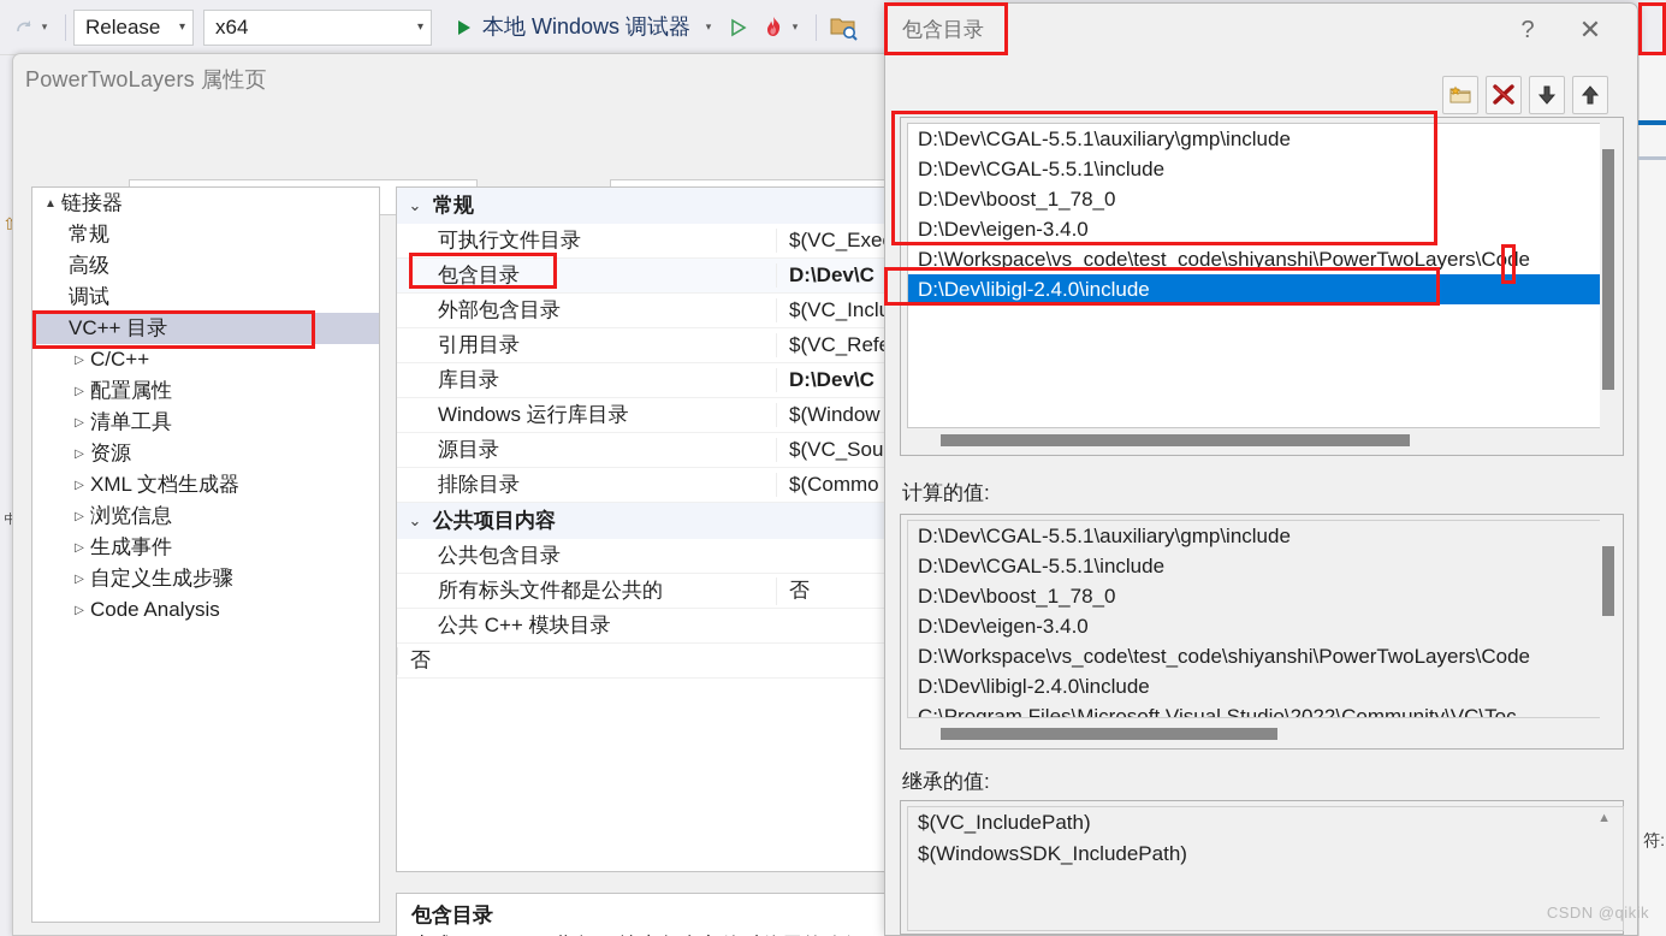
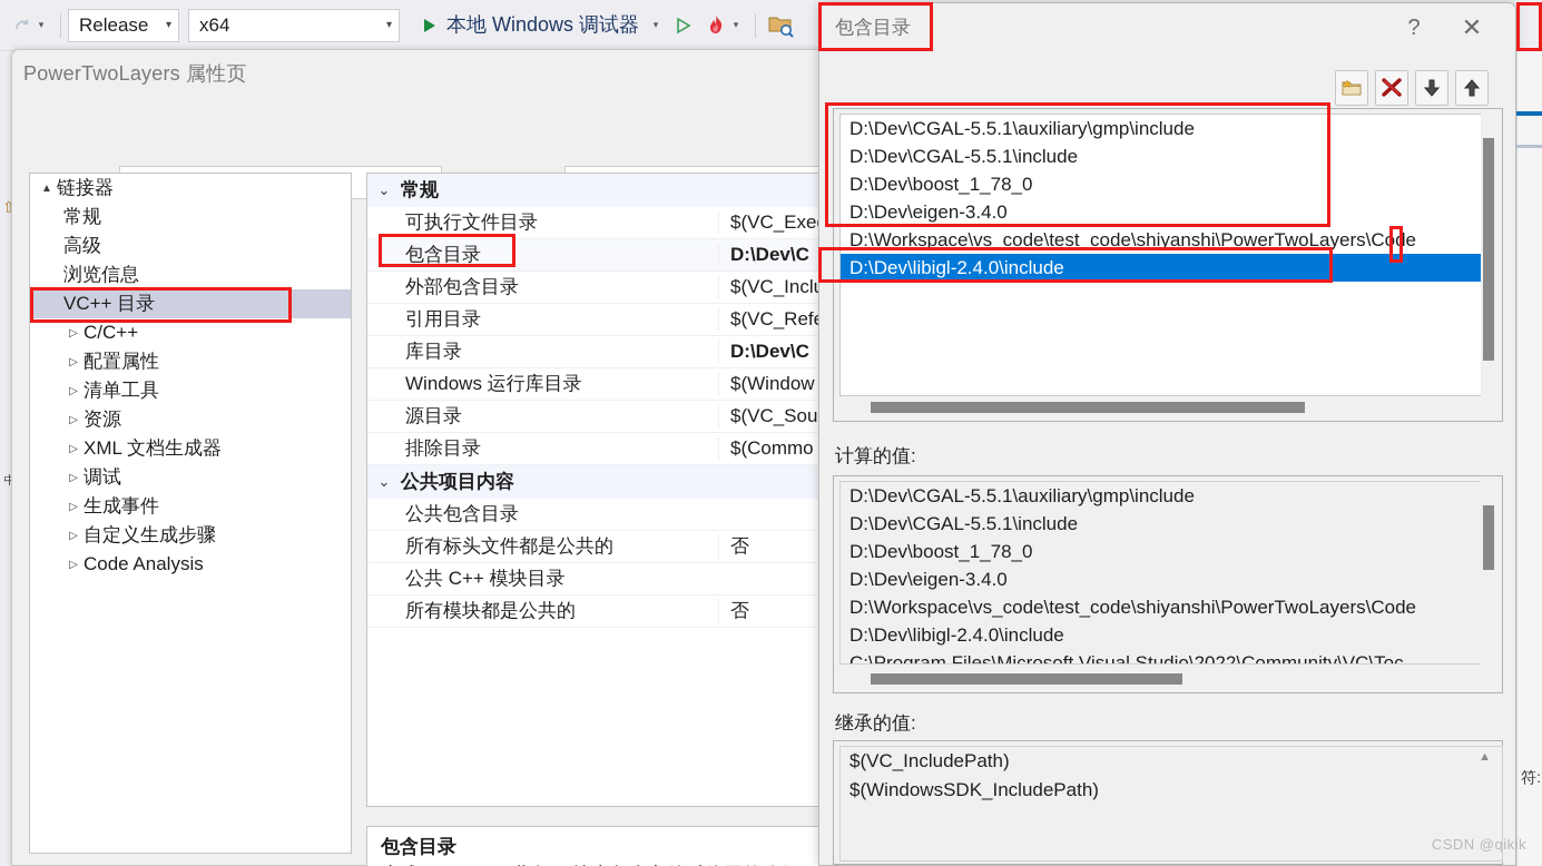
  ▾
  Release
  ▾
  x64
  ▾
  本地 Windows 调试器
  ▾
  ▾
  ⇧
  PowerTwoLayers 属性页
  ▲
  链接器
  常规
  高级
- 调试
+ 浏览信息
  VC++ 目录
  ▷
  C/C++
  ▷
  配置属性
  ▷
  清单工具
  ▷
  资源
  ▷
  XML 文档生成器
  ▷
- 浏览信息
+ 调试
  ▷
  生成事件
  ▷
  自定义生成步骤
  ▷
  Code Analysis
  ⌄
  常规
  可执行文件目录
  $(VC_Exe
  包含目录
  D:\Dev\C
  外部包含目录
  $(VC_Incl
  引用目录
  $(VC_Ref
  库目录
  D:\Dev\C
  Windows 运行库目录
  $(Window
  源目录
  $(VC_Sou
  排除目录
  $(Commo
  ⌄
  公共项目内容
  公共包含目录
  所有标头文件都是公共的
  否
  公共 C++ 模块目录
+ 所有模块都是公共的
  否
  包含目录
  包含目录
  ?
  ✕
  D:\Dev\CGAL-5.5.1\auxiliary\gmp\include
  D:\Dev\CGAL-5.5.1\include
  D:\Dev\boost_1_78_0
  D:\Dev\eigen-3.4.0
  D:\Workspace\vs_code\test_code\shiyanshi\PowerTwoLayers\Code
  D:\Dev\libigl-2.4.0\include
  计算的值:
  D:\Dev\CGAL-5.5.1\auxiliary\gmp\include
  D:\Dev\CGAL-5.5.1\include
  D:\Dev\boost_1_78_0
  D:\Dev\eigen-3.4.0
  D:\Workspace\vs_code\test_code\shiyanshi\PowerTwoLayers\Code
  D:\Dev\libigl-2.4.0\include
  C:\Program Files\Microsoft Visual Studio\2022\Community\VC\Toc
  继承的值:
  $(VC_IncludePath)
  $(WindowsSDK_IncludePath)
  ▲
  符:
  CSDN @qikik
